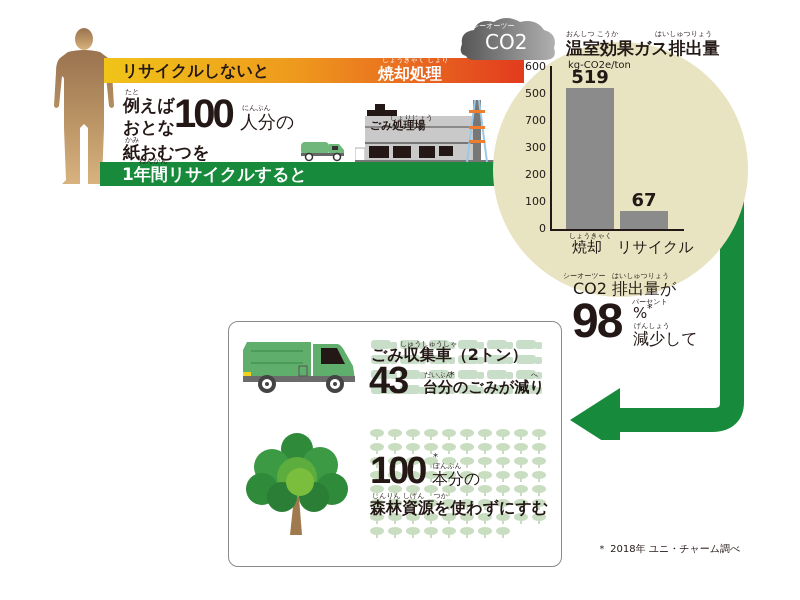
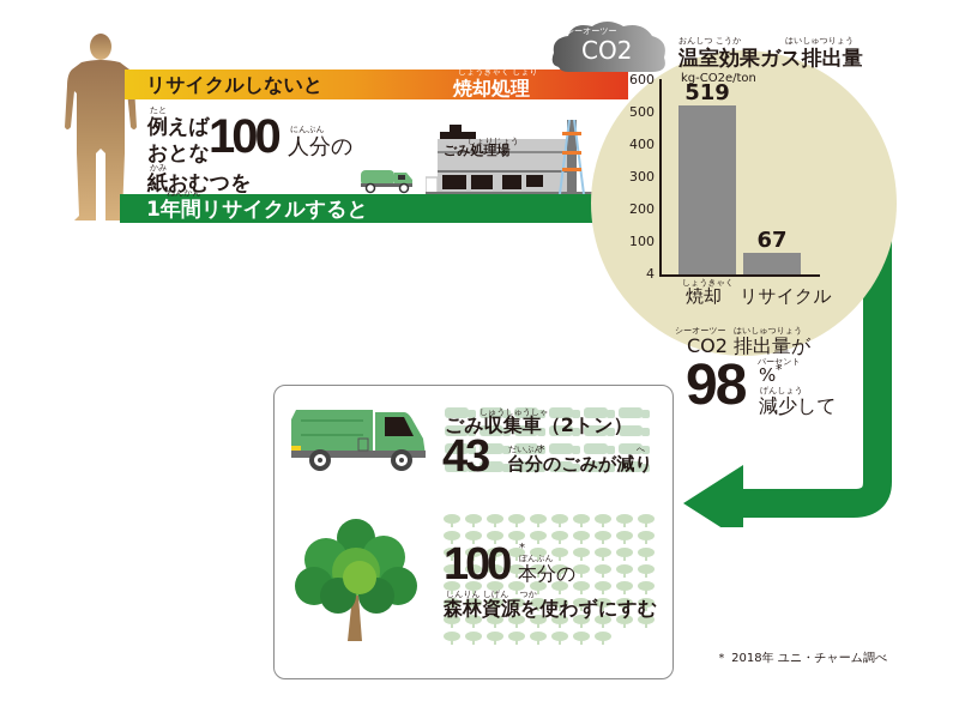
  リサイクルしないと
  しょうきゃく しょり
  焼却処理
  たと
  例えば
  おとな
  100
  にんぶん
  人分の
  かみ
  紙おむつを
  しょりじょう
  ごみ処理場
  ねんかん
  1年間リサイクルすると
  シーオーツー
  CO2
  おんしつ こうか
  はいしゅつりょう
  温室効果ガス排出量
  kg-CO2e/ton
  600
  500
- 700
+ 400
  300
  200
  100
- 0
+ 4
  519
  67
  しょうきゃく
  焼却
  リサイクル
  シーオーツー
  はいしゅつりょう
  CO2 排出量が
  98
  パーセント
  %
  *
  げんしょう
  減少して
  しゅうしゅうしゃ
  ごみ収集車（2トン）
  43
  だいぶん
  *
  へ
  台分のごみが減り
  100
  *
  ぼんぶん
  本分の
  しんりん しげん つか
  森林資源を使わずにすむ
  ＊ 2018年 ユニ・チャーム調べ
